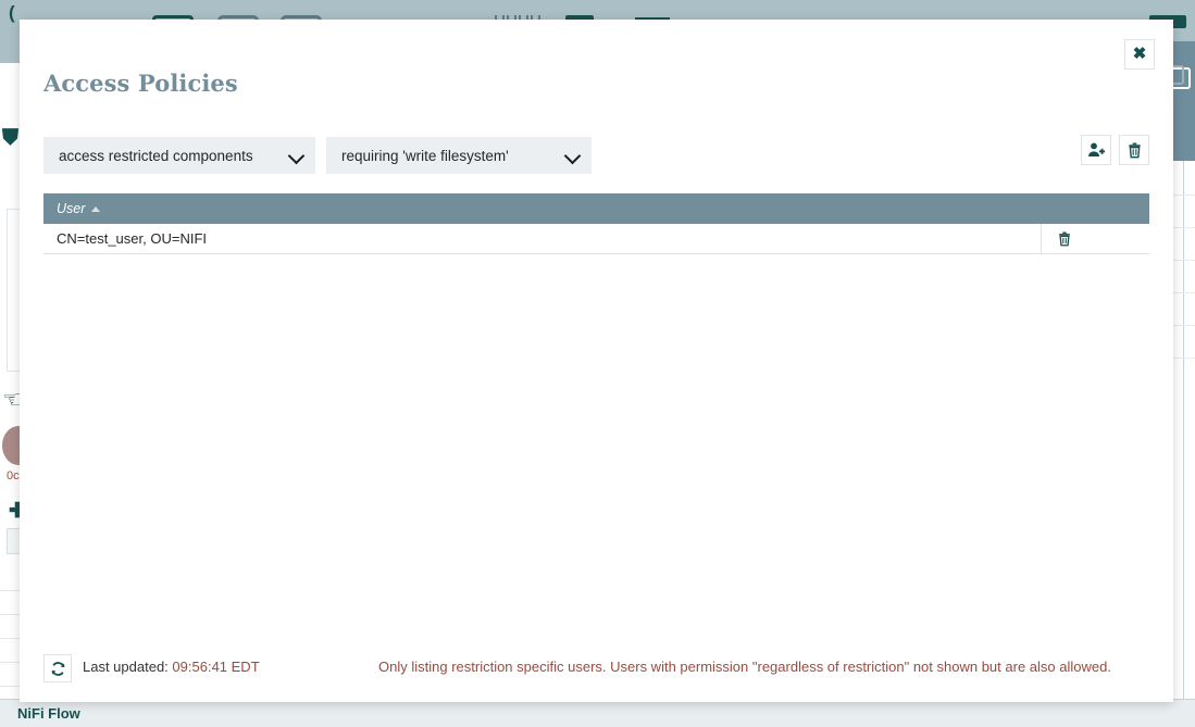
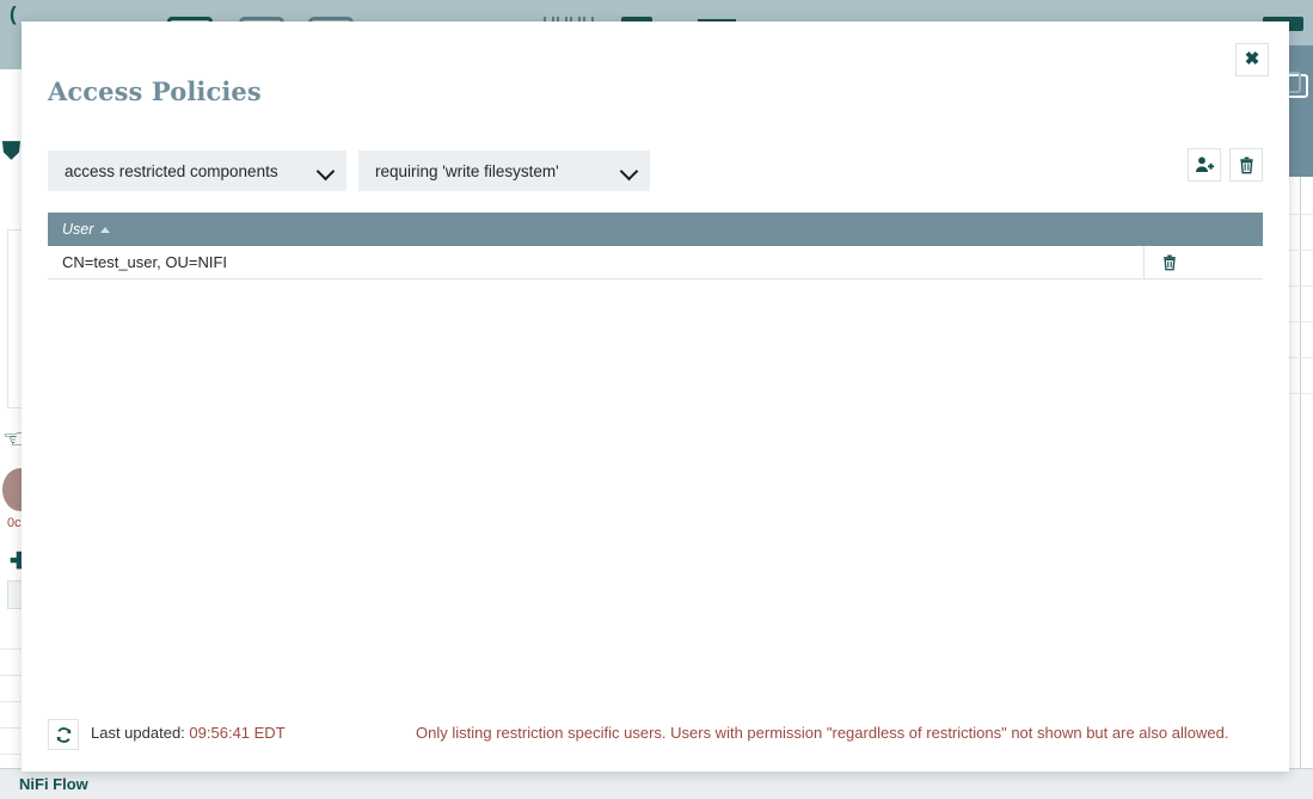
  ⛊
  ☜
  0c
  ✚
  NiFi Flow
  Access Policies
  ✖
  access restricted components
  requiring 'write filesystem'
  User
  CN=test_user, OU=NIFI
  Last updated: 09:56:41 EDT
- Only listing restriction specific users. Users with permission "regardless of restriction" not shown but are also allowed.
+ Only listing restriction specific users. Users with permission "regardless of restrictions" not shown but are also allowed.
